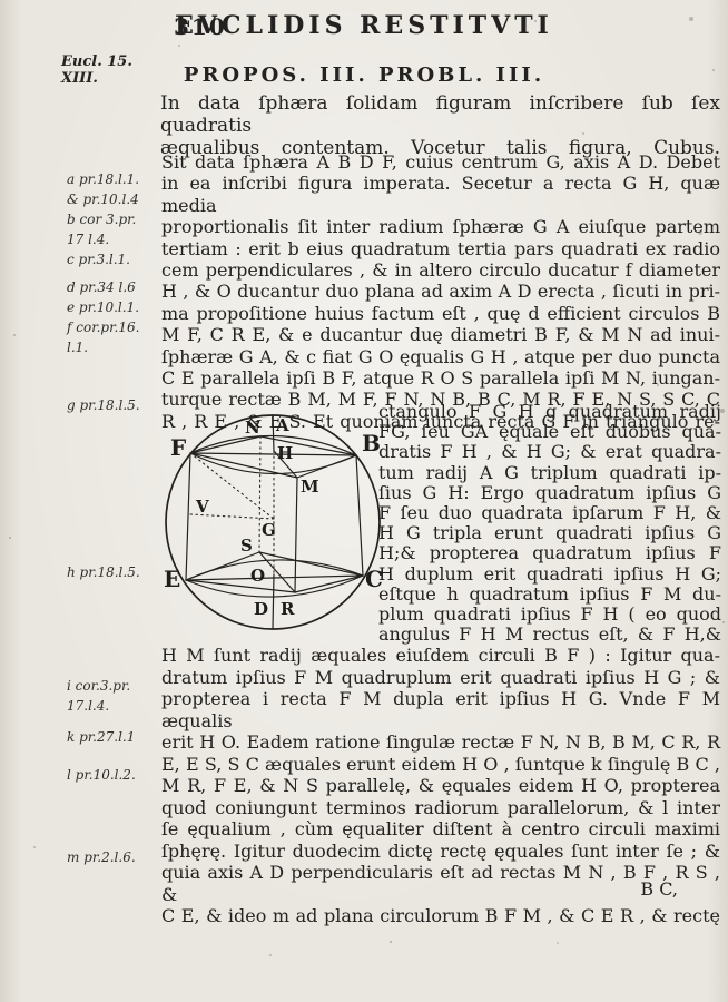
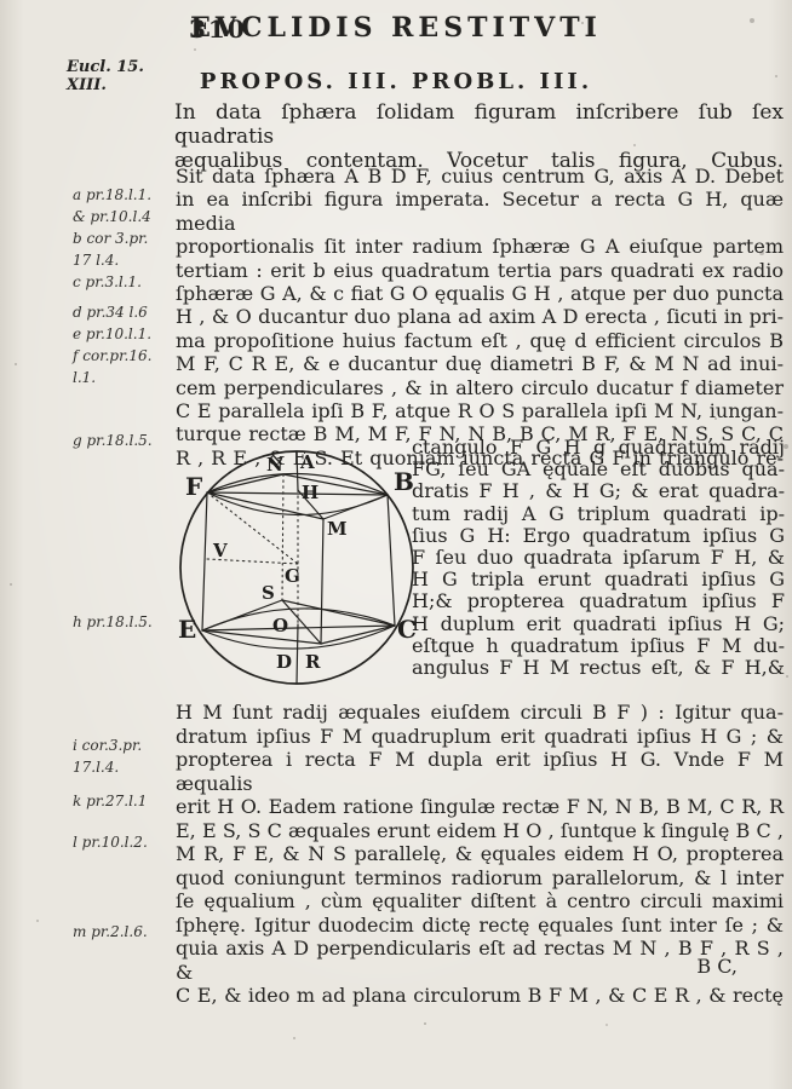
  310
  EVCLIDIS RESTITVTI
  Eucl. 15.
  XIII.
  PROPOS. III. PROBL. III.
  In data ſphæra ſolidam figuram inſcribere ſub ſex quadratis
  æqualibus contentam. Vocetur talis figura, Cubus.
  Sit data ſphæra A B D F, cuius centrum G, axis A D. Debet
  in ea inſcribi figura imperata. Secetur a recta G H, quæ media
  proportionalis ſit inter radium ſphæræ G A eiuſque partem
  tertiam : erit b eius quadratum tertia pars quadrati ex radio
- cem perpendiculares , & in altero circulo ducatur f diameter
+ ſphæræ G A, & c fiat G O ęqualis G H , atque per duo puncta
  H , & O ducantur duo plana ad axim A D erecta , ſicuti in pri-
  ma propoſitione huius factum eſt , quę d efficient circulos B
  M F, C R E, & e ducantur duę diametri B F, & M N ad inui-
- ſphæræ G A, & c fiat G O ęqualis G H , atque per duo puncta
+ cem perpendiculares , & in altero circulo ducatur f diameter
  C E parallela ipſi B F, atque R O S parallela ipſi M N, iungan-
  turque rectæ B M, M F, F N, N B, B C, M R, F E, N S, S C, C
  R , R E & E S. Et quoniam iuncta recta G F in triangulo re-
  a pr.18.l.1.
  & pr.10.l.4
  b cor 3.pr.
  17 l.4.
  c pr.3.l.1.
  d pr.34 l.6
  e pr.10.l.1.
  f cor.pr.16.
  l.1.
  g pr.18.l.5.
  h pr.18.l.5.
  i cor.3.pr.
  17.l.4.
  k pr.27.l.1
  l pr.10.l.2.
  m pr.2.l.6.
  N
  A
  F
  B
  H
  M
  V
  G
  S
  E
  O
  C
  D
  R
  ctangulo F G H g quadratum radij
  FG, ſeu GA ęquale eſt duobus qua-
  dratis F H , & H G; & erat quadra-
  tum radij A G triplum quadrati ip-
  ſius G H: Ergo quadratum ipſius G
  F ſeu duo quadrata ipſarum F H, &
  H G tripla erunt quadrati ipſius G
  H;& propterea quadratum ipſius F
  H duplum erit quadrati ipſius H G;
  eſtque h quadratum ipſius F M du-
- plum quadrati ipſius F H ( eo quod
  angulus F H M rectus eſt, & F H,&
  H M ſunt radij æquales eiuſdem circuli B F ) : Igitur qua-
  dratum ipſius F M quadruplum erit quadrati ipſius H G ; &
  propterea i recta F M dupla erit ipſius H G. Vnde F M æqualis
  erit H O. Eadem ratione ſingulæ rectæ F N, N B, B M, C R, R
  E, E S, S C æquales erunt eidem H O , ſuntque k ſingulę B C ,
  M R, F E, & N S parallelę, & ęquales eidem H O, propterea
  quod coniungunt terminos radiorum parallelorum, & l inter
  ſe ęqualium , cùm ęqualiter diſtent à centro circuli maximi
  ſphęrę. Igitur duodecim dictę rectę ęquales ſunt inter ſe ; &
  quia axis A D perpendicularis eſt ad rectas M N , B F , R S , &
  C E, & ideo m ad plana circulorum B F M , & C E R , & rectę
  B C,
